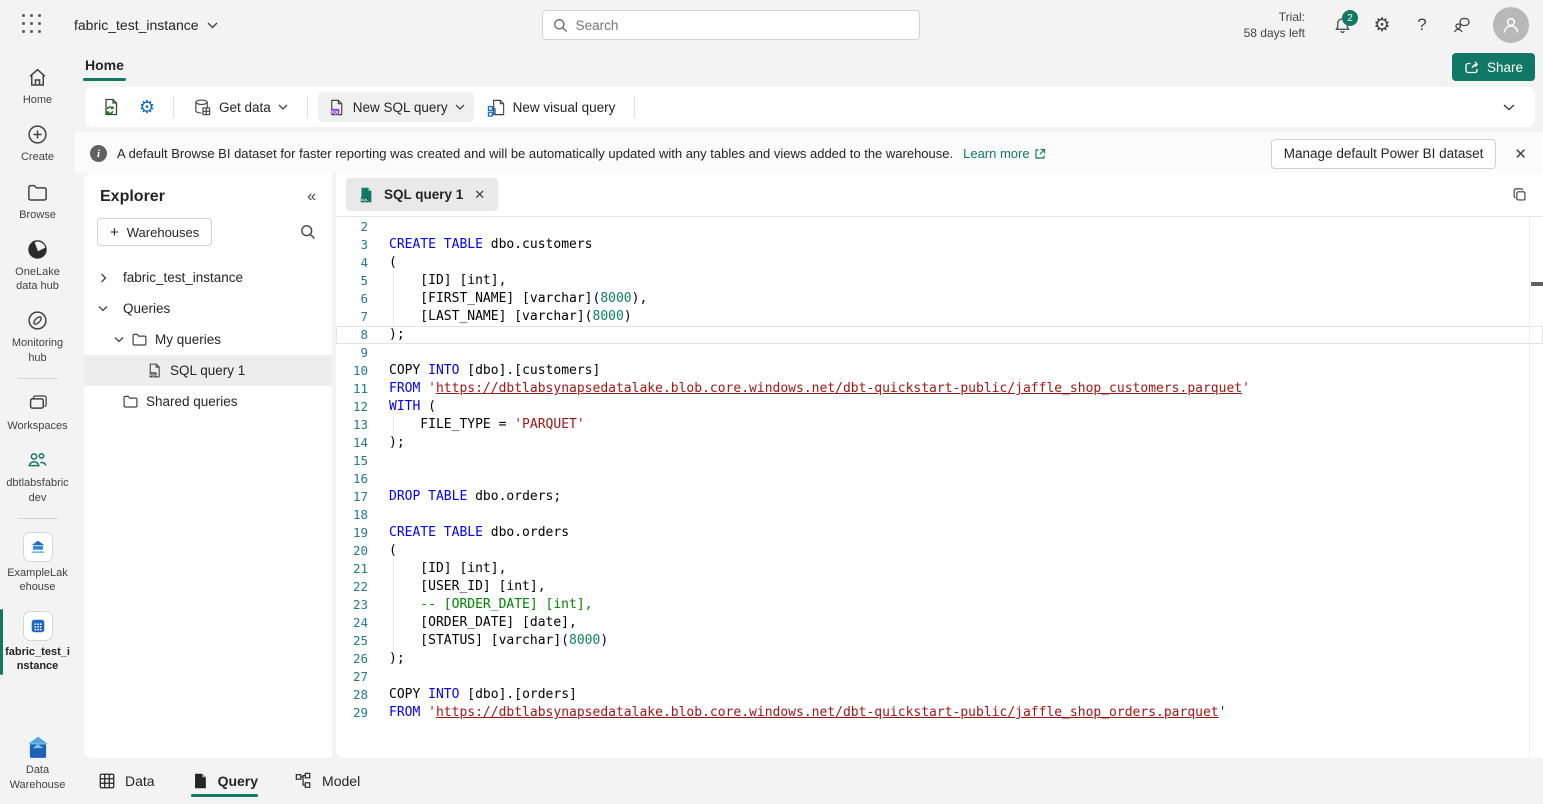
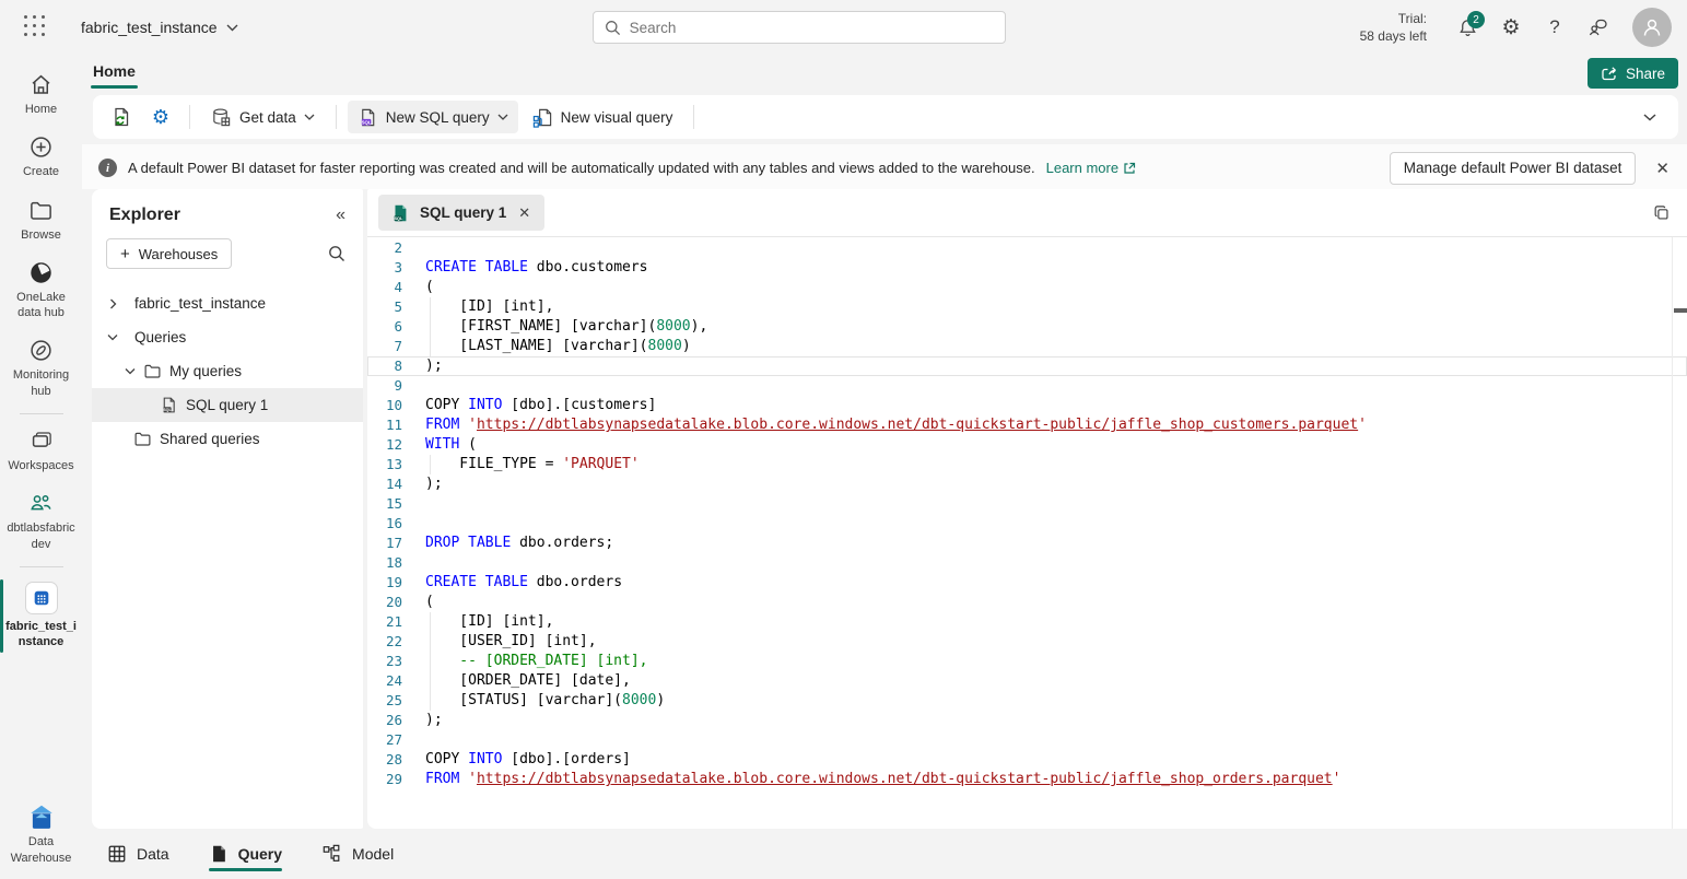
  fabric_test_instance
  Search
  Trial:
  58 days left
  2
  ⚙
  ?
  Home
  Share
  ⚙
  Get data
  New SQL query
  New visual query
  i
- A default Browse BI dataset for faster reporting was created and will be automatically updated with any tables and views added to the warehouse.
+ A default Power BI dataset for faster reporting was created and will be automatically updated with any tables and views added to the warehouse.
  Learn more
  Manage default Power BI dataset
  ✕
  Home
  Create
  Browse
  OneLake data hub
  Monitoring hub
  Workspaces
  dbtlabsfabricdev
- ExampleLakehouse
  fabric_test_instance
  Data Warehouse
  Explorer
  «
  +
  Warehouses
  fabric_test_instance
  Queries
  My queries
  SQL query 1
  Shared queries
  SQL query 1
  ✕
  2
  3
  CREATE TABLE dbo.customers
  4
  (
  5
  [ID] [int],
  6
  [FIRST_NAME] [varchar](8000),
  7
  [LAST_NAME] [varchar](8000)
  8
  );
  9
  10
  COPY INTO [dbo].[customers]
  11
  FROM 'https://dbtlabsynapsedatalake.blob.core.windows.net/dbt-quickstart-public/jaffle_shop_customers.parquet'
  12
  WITH (
  13
  FILE_TYPE = 'PARQUET'
  14
  );
  15
  16
  17
  DROP TABLE dbo.orders;
  18
  19
  CREATE TABLE dbo.orders
  20
  (
  21
  [ID] [int],
  22
  [USER_ID] [int],
  23
  -- [ORDER_DATE] [int],
  24
  [ORDER_DATE] [date],
  25
  [STATUS] [varchar](8000)
  26
  );
  27
  28
  COPY INTO [dbo].[orders]
  29
  FROM 'https://dbtlabsynapsedatalake.blob.core.windows.net/dbt-quickstart-public/jaffle_shop_orders.parquet'
  Data
  Query
  Model
